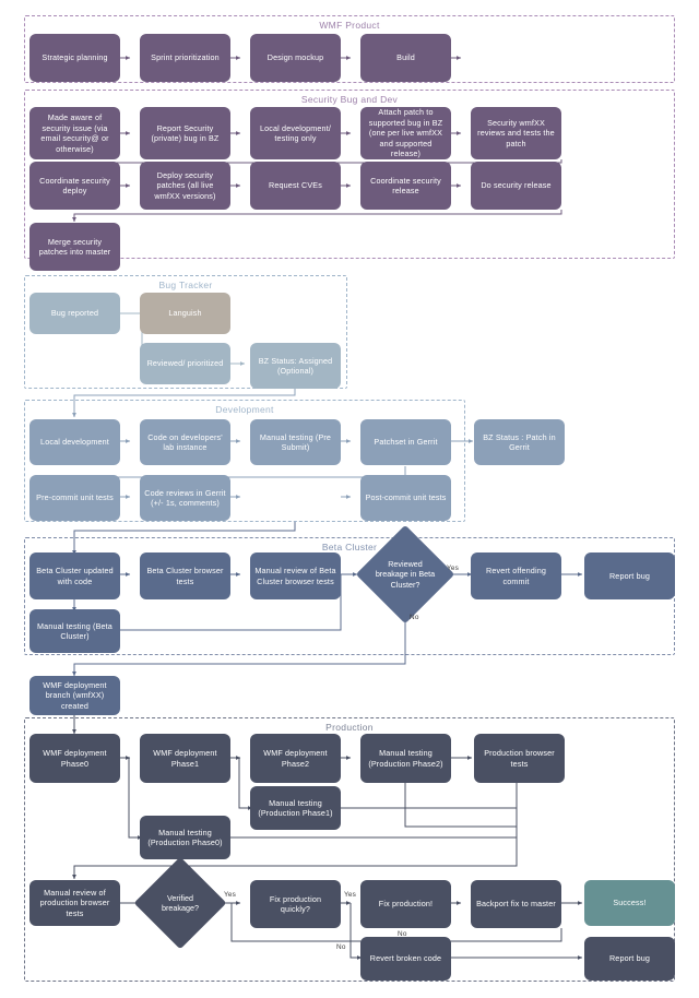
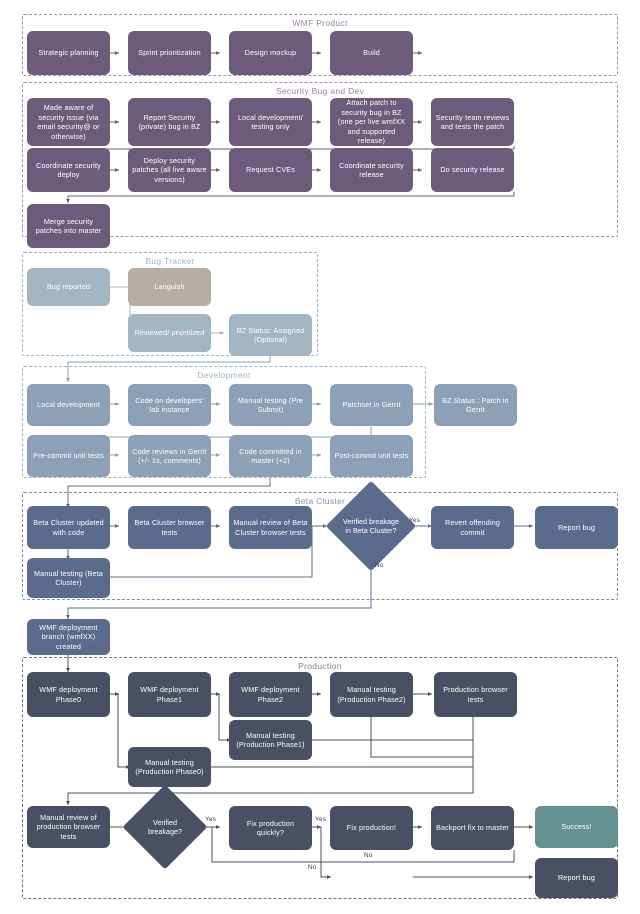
  WMF Product
  Security Bug and Dev
  Bug Tracker
  Development
  Beta Cluster
  Production
  Strategic planning
  Sprint prioritization
  Design mockup
  Build
  Made aware of security issue (via email security@ or otherwise)
  Report Security (private) bug in BZ
  Local development/ testing only
- Attach patch to supported bug in BZ (one per live wmfXX and supported release)
+ Attach patch to security bug in BZ (one per live wmfXX and supported release)
- Security wmfXX reviews and tests the patch
+ Security team reviews and tests the patch
  Coordinate security deploy
- Deploy security patches (all live wmfXX versions)
+ Deploy security patches (all live aware versions)
  Request CVEs
  Coordinate security release
  Do security release
  Merge security patches into master
  Bug reported
  Languish
  Reviewed/ prioritized
  BZ Status: Assigned (Optional)
  Local development
  Code on developers' lab instance
  Manual testing (Pre Submit)
  Patchset in Gerrit
  BZ Status : Patch in Gerrit
  Pre-commit unit tests
  Code reviews in Gerrit (+/- 1s, comments)
+ Code committed in master (+2)
  Post-commit unit tests
  Beta Cluster updated with code
  Beta Cluster browser tests
  Manual review of Beta Cluster browser tests
- Reviewed breakage in Beta Cluster?
+ Verified breakage in Beta Cluster?
  Revert offending commit
  Report bug
  Manual testing (Beta Cluster)
  WMF deployment branch (wmfXX) created
  WMF deployment Phase0
  WMF deployment Phase1
  WMF deployment Phase2
  Manual testing (Production Phase2)
  Production browser tests
  Manual testing (Production Phase1)
  Manual testing (Production Phase0)
  Manual review of production browser tests
  Verified breakage?
  Fix production quickly?
  Fix production!
  Backport fix to master
  Success!
- Revert broken code
  Report bug
